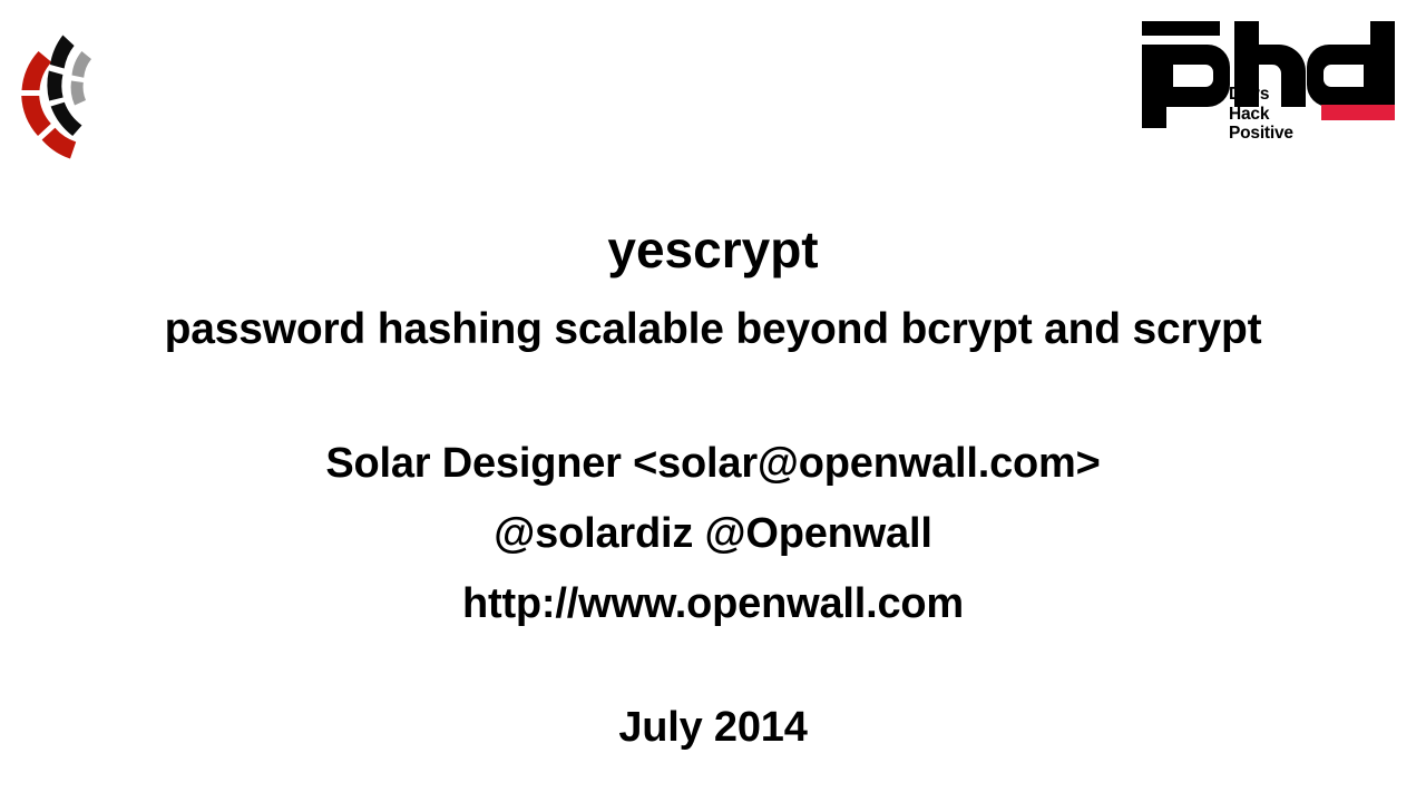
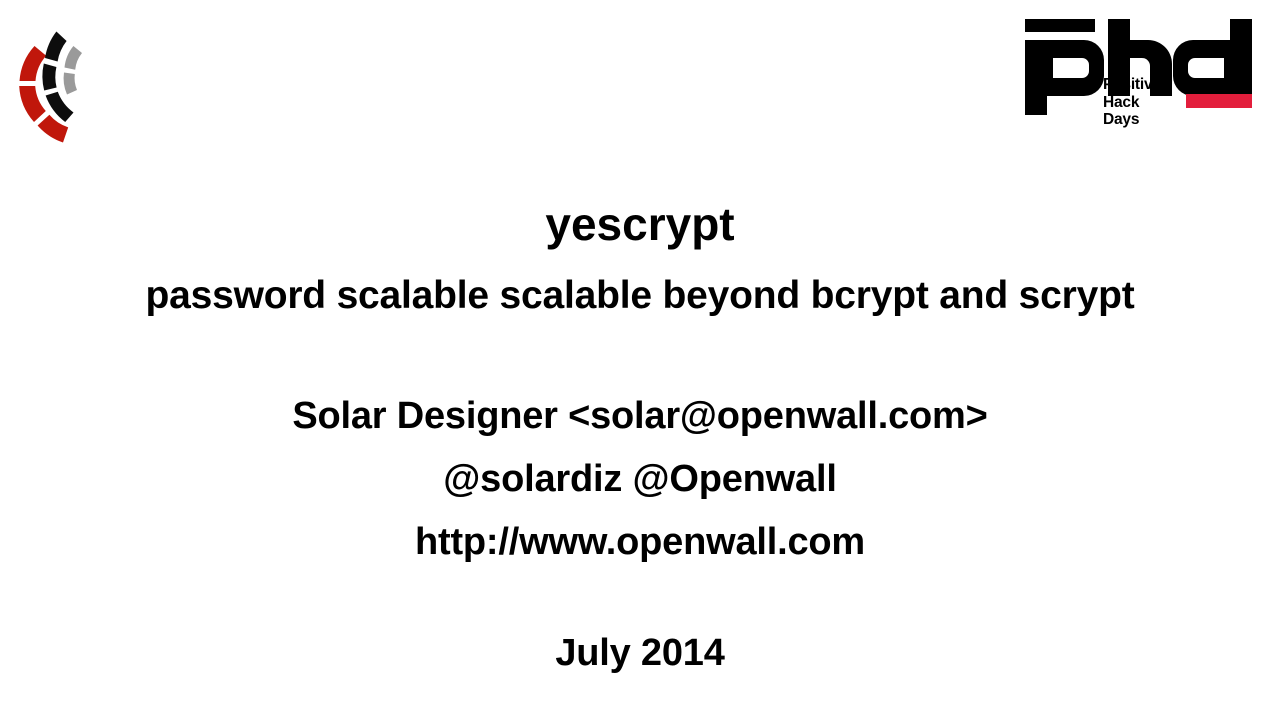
- Days
+ Positive
  Hack
- Positive
+ Days
  yescrypt
- password hashing scalable beyond bcrypt and scrypt
+ password scalable scalable beyond bcrypt and scrypt
  Solar Designer <solar@openwall.com>
  @solardiz @Openwall
  http://www.openwall.com
  July 2014
